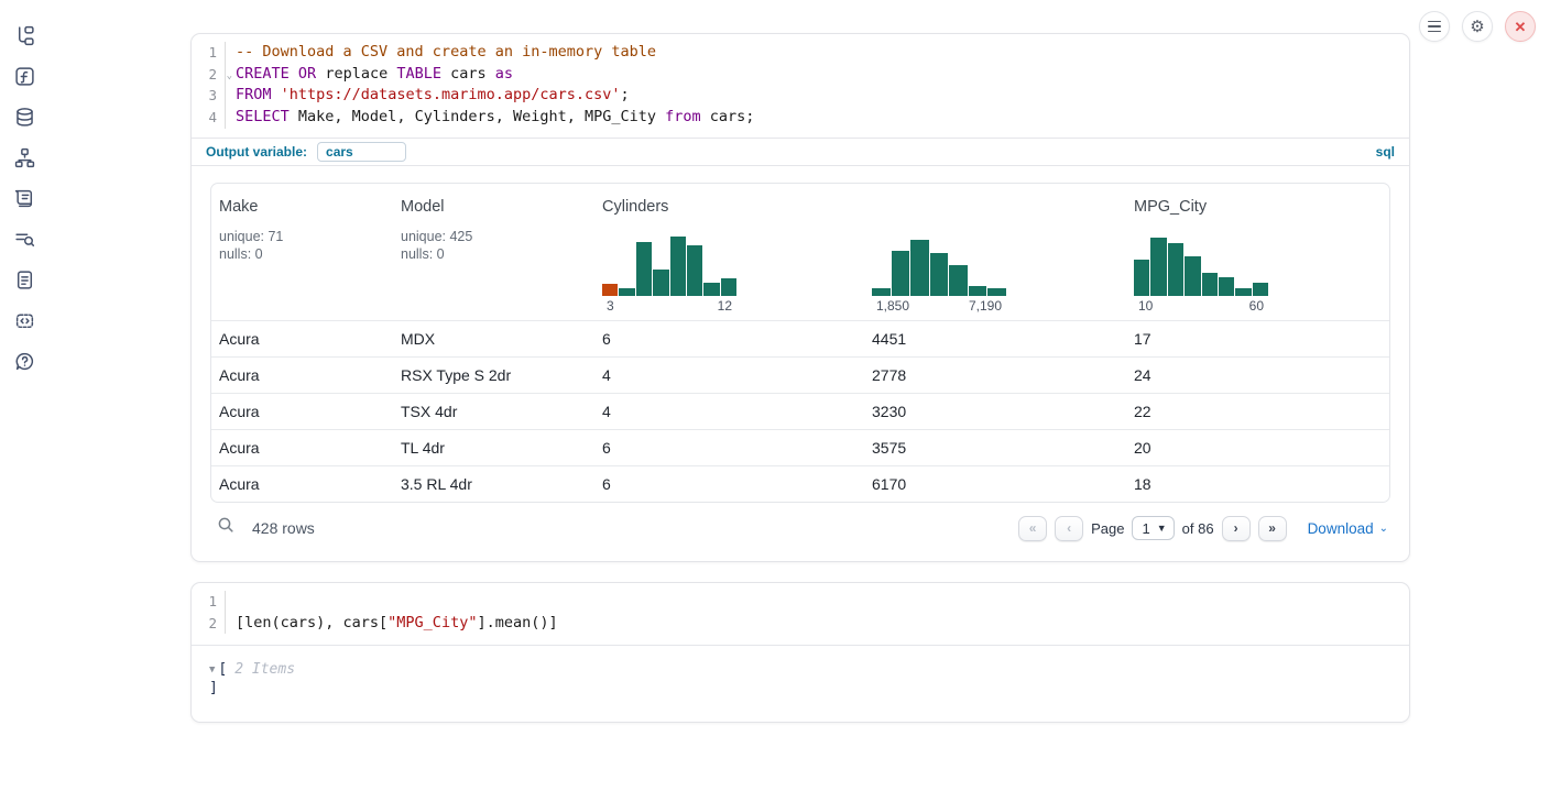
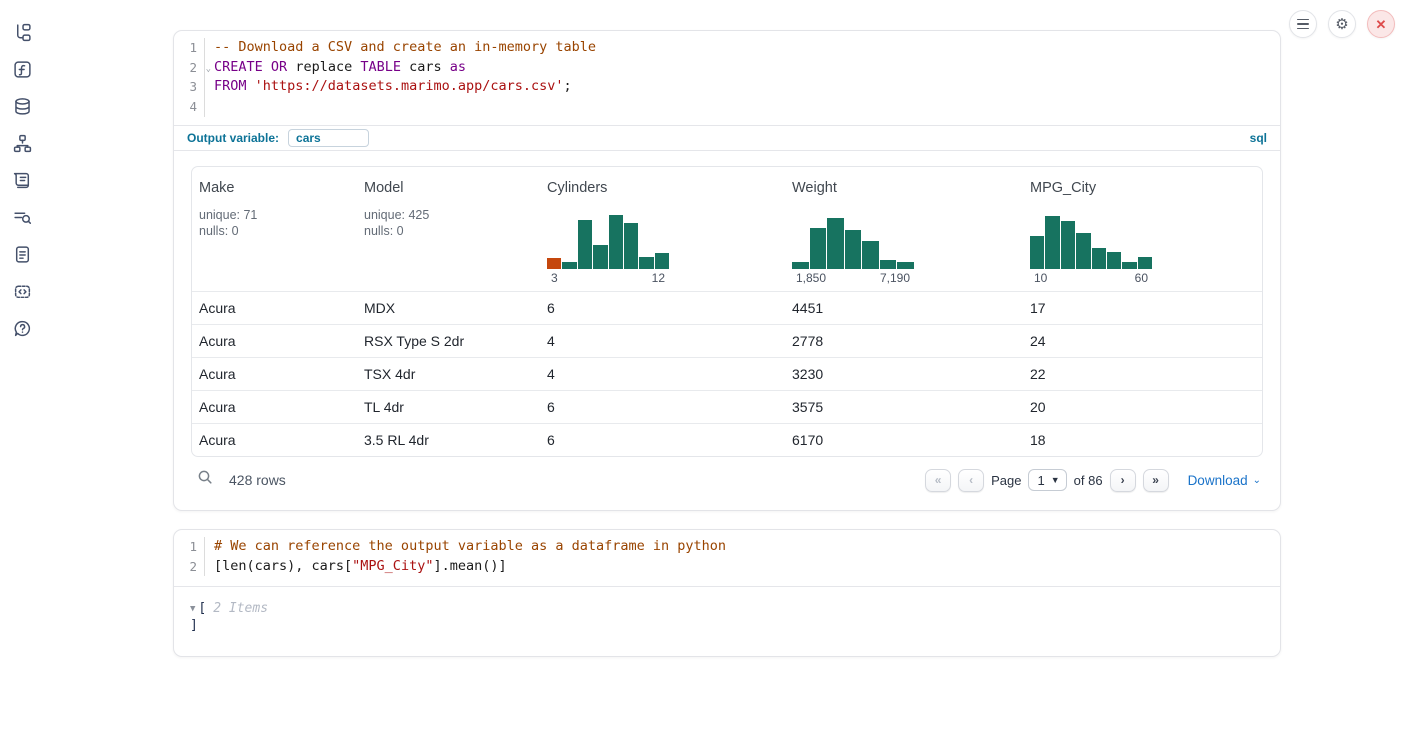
  ⚙
  ✕
  1
  -- Download a CSV and create an in-memory table
  2
  ⌄
  CREATE OR replace TABLE cars as
  3
  FROM 'https://datasets.marimo.app/cars.csv';
  4
- SELECT Make, Model, Cylinders, Weight, MPG_City from cars;
  Output variable:
  cars
  sql
  Make
  unique: 71
  nulls: 0
  Model
  unique: 425
  nulls: 0
  Cylinders
  3
  12
+ Weight
  1,850
  7,190
  MPG_City
  10
  60
  Acura
  MDX
  6
  4451
  17
  Acura
  RSX Type S 2dr
  4
  2778
  24
  Acura
  TSX 4dr
  4
  3230
  22
  Acura
  TL 4dr
  6
  3575
  20
  Acura
  3.5 RL 4dr
  6
  6170
  18
  428 rows
  «
  ‹
  Page
  1
  ▼
  of 86
  ›
  »
  Download
  ⌄
  1
+ # We can reference the output variable as a dataframe in python
  2
  [len(cars), cars["MPG_City"].mean()]
  ▼
  [
  2 Items
  ]
